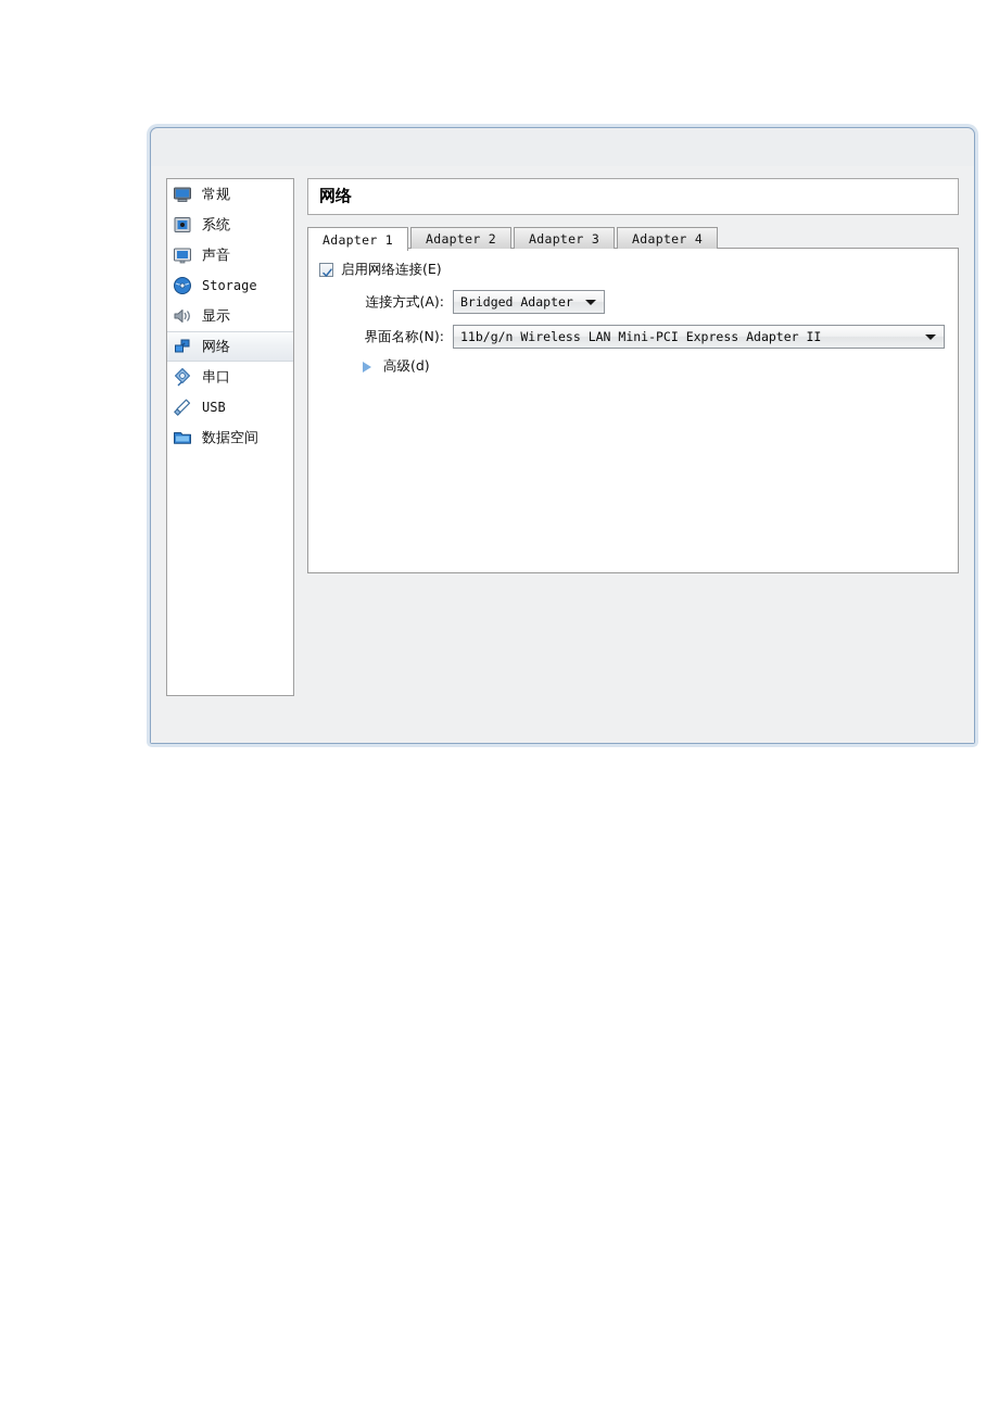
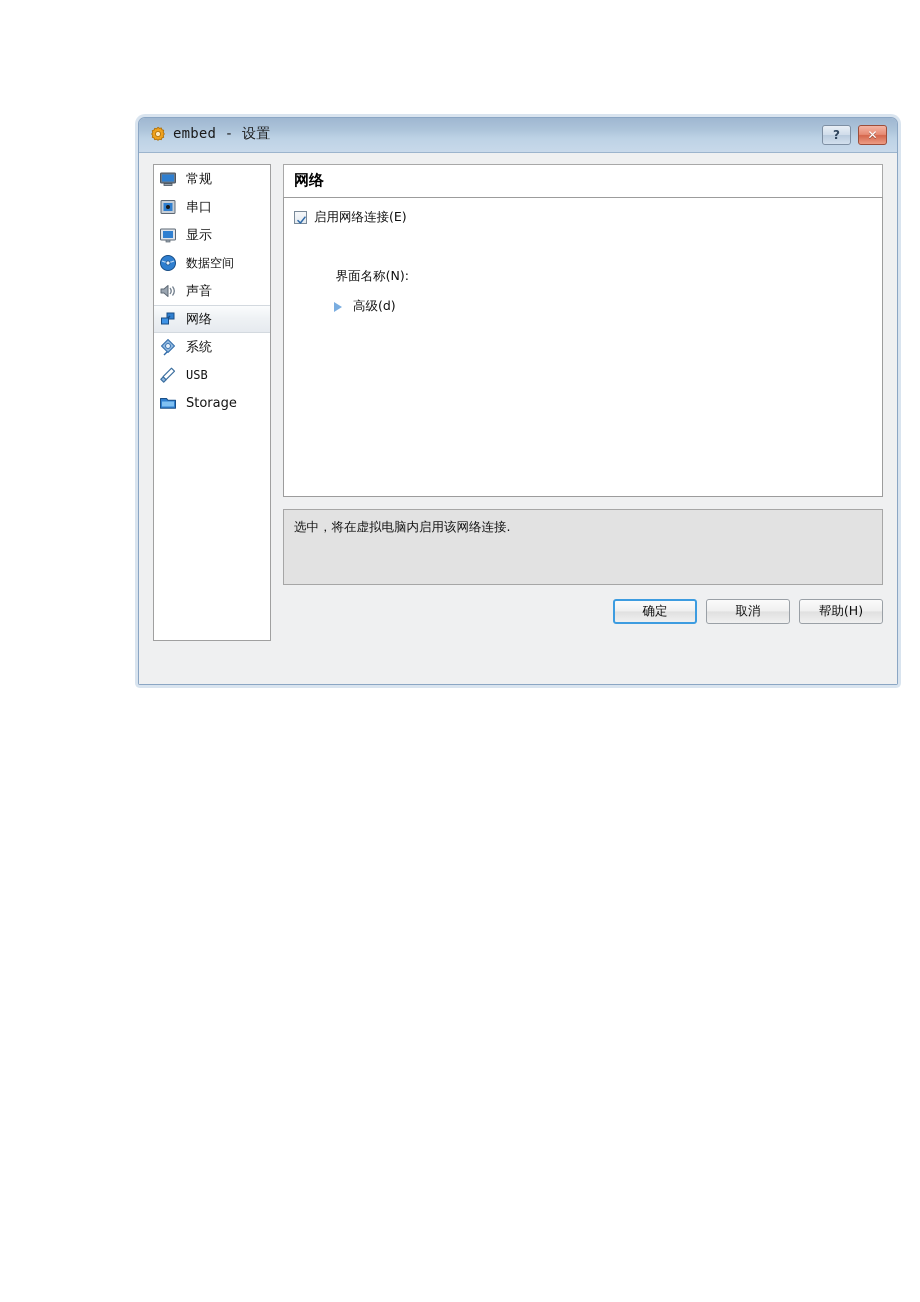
+ embed - 设置
+ ?
+ ✕
  常规
- 系统
+ 串口
- 声音
+ 显示
- Storage
+ 数据空间
- 显示
+ 声音
  网络
- 串口
+ 系统
  USB
- 数据空间
+ Storage
  网络
- Adapter 1
- Adapter 2
- Adapter 3
- Adapter 4
  启用网络连接(E)
- 连接方式(A):
- Bridged Adapter
  界面名称(N):
- 11b/g/n Wireless LAN Mini-PCI Express Adapter II
  高级(d)
+ 选中，将在虚拟电脑内启用该网络连接.
+ 确定
+ 取消
+ 帮助(H)
